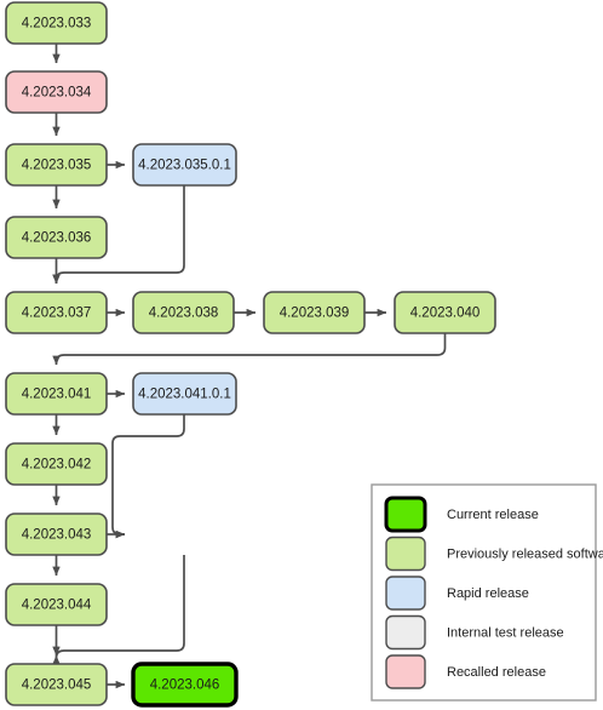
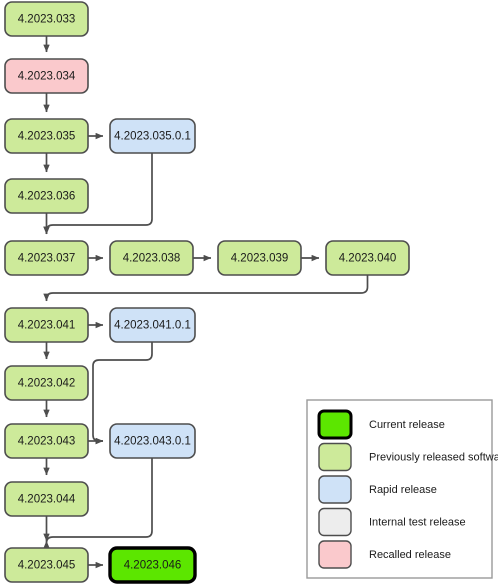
  4.2023.033
  4.2023.034
  4.2023.035
  4.2023.035.0.1
  4.2023.036
  4.2023.037
  4.2023.038
  4.2023.039
  4.2023.040
  4.2023.041
  4.2023.041.0.1
  4.2023.042
  4.2023.043
+ 4.2023.043.0.1
  4.2023.044
  4.2023.045
  4.2023.046
  Current release
  Previously released softwa
  Rapid release
  Internal test release
  Recalled release
